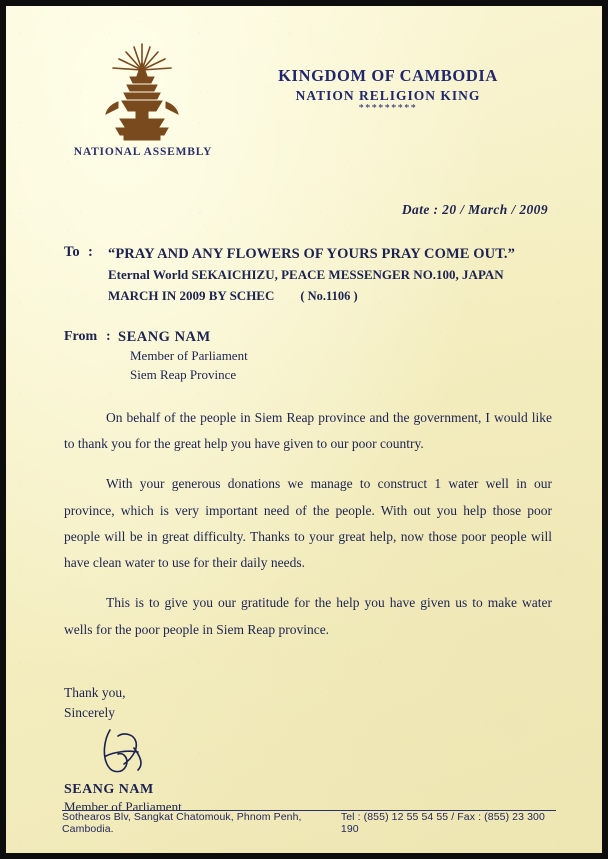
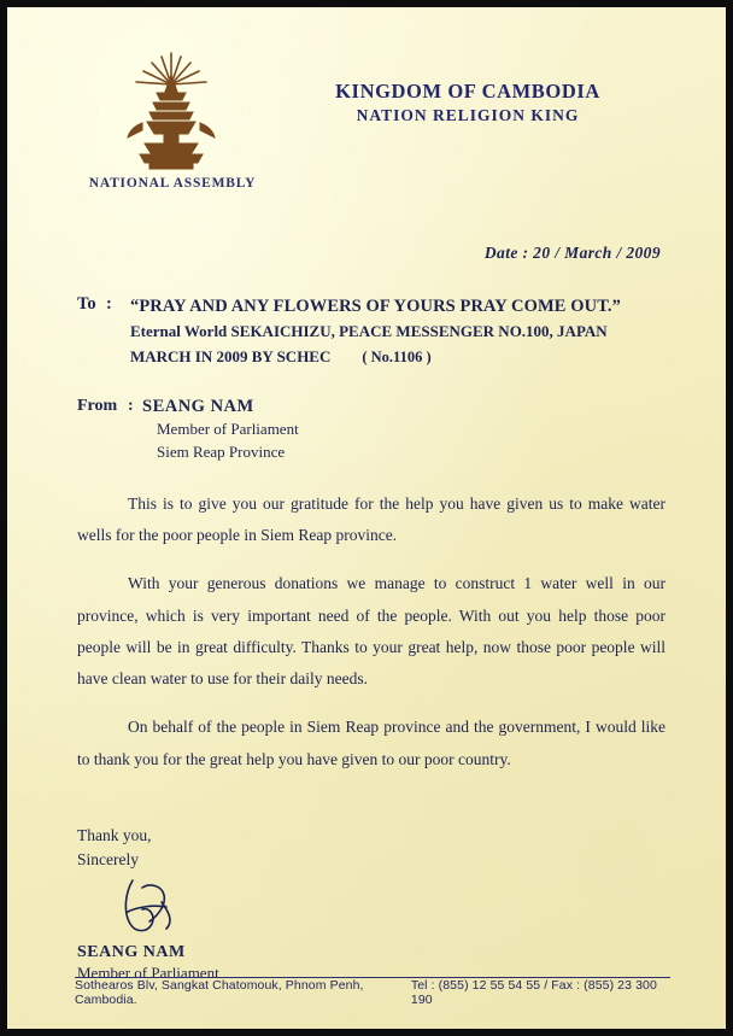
  NATIONAL ASSEMBLY
  KINGDOM OF CAMBODIA
  NATION RELIGION KING
- *********
  Date : 20 / March / 2009
  To
  :
  “PRAY AND ANY FLOWERS OF YOURS PRAY COME OUT.”
  Eternal World SEKAICHIZU, PEACE MESSENGER NO.100, JAPAN
  MARCH IN 2009 BY SCHEC ( No.1106 )
  From
  :
  SEANG NAM
  Member of Parliament
  Siem Reap Province
- On behalf of the people in Siem Reap province and the government, I would like to thank you for the great help you have given to our poor country.
+ This is to give you our gratitude for the help you have given us to make water wells for the poor people in Siem Reap province.
  With your generous donations we manage to construct 1 water well in our province, which is very important need of the people. With out you help those poor people will be in great difficulty. Thanks to your great help, now those poor people will have clean water to use for their daily needs.
- This is to give you our gratitude for the help you have given us to make water wells for the poor people in Siem Reap province.
+ On behalf of the people in Siem Reap province and the government, I would like to thank you for the great help you have given to our poor country.
  Thank you,
  Sincerely
  SEANG NAM
  Member of Parliament
  Sothearos Blv, Sangkat Chatomouk, Phnom Penh, Cambodia.
  Tel : (855) 12 55 54 55 / Fax : (855) 23 300 190
